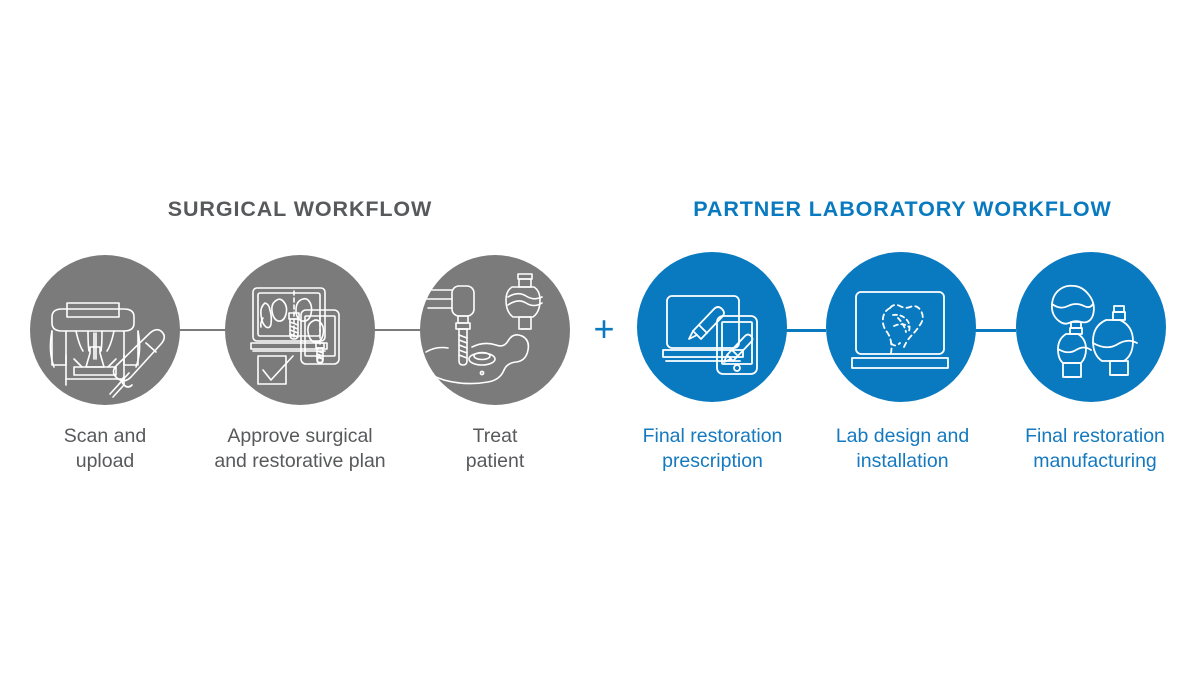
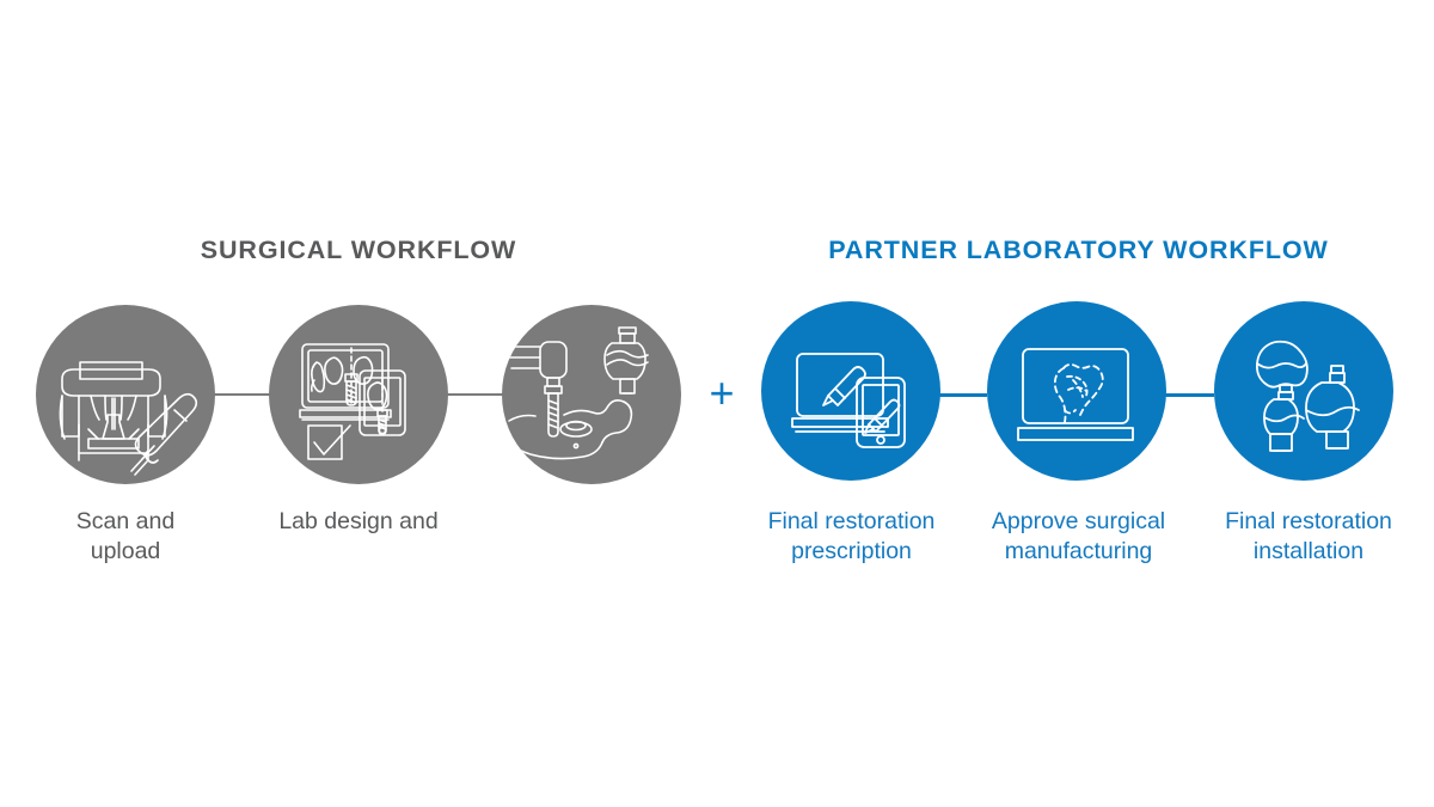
  SURGICAL WORKFLOW
  PARTNER LABORATORY WORKFLOW
  +
  Scan and
  upload
- Approve surgical
+ Lab design and
- and restorative plan
- Treat
- patient
  Final restoration
  prescription
- Lab design and
+ Approve surgical
- installation
+ manufacturing
  Final restoration
- manufacturing
+ installation
